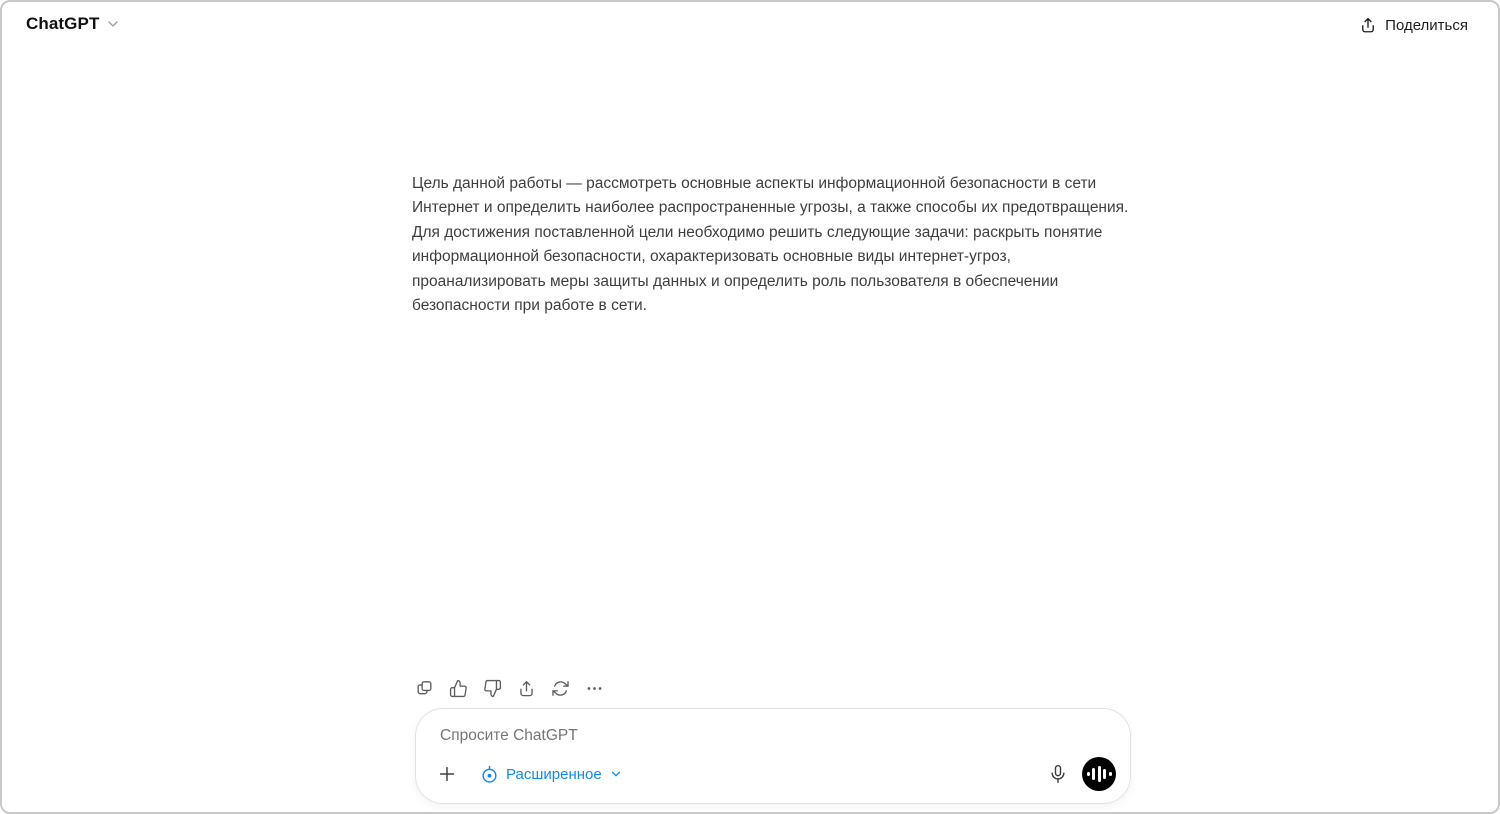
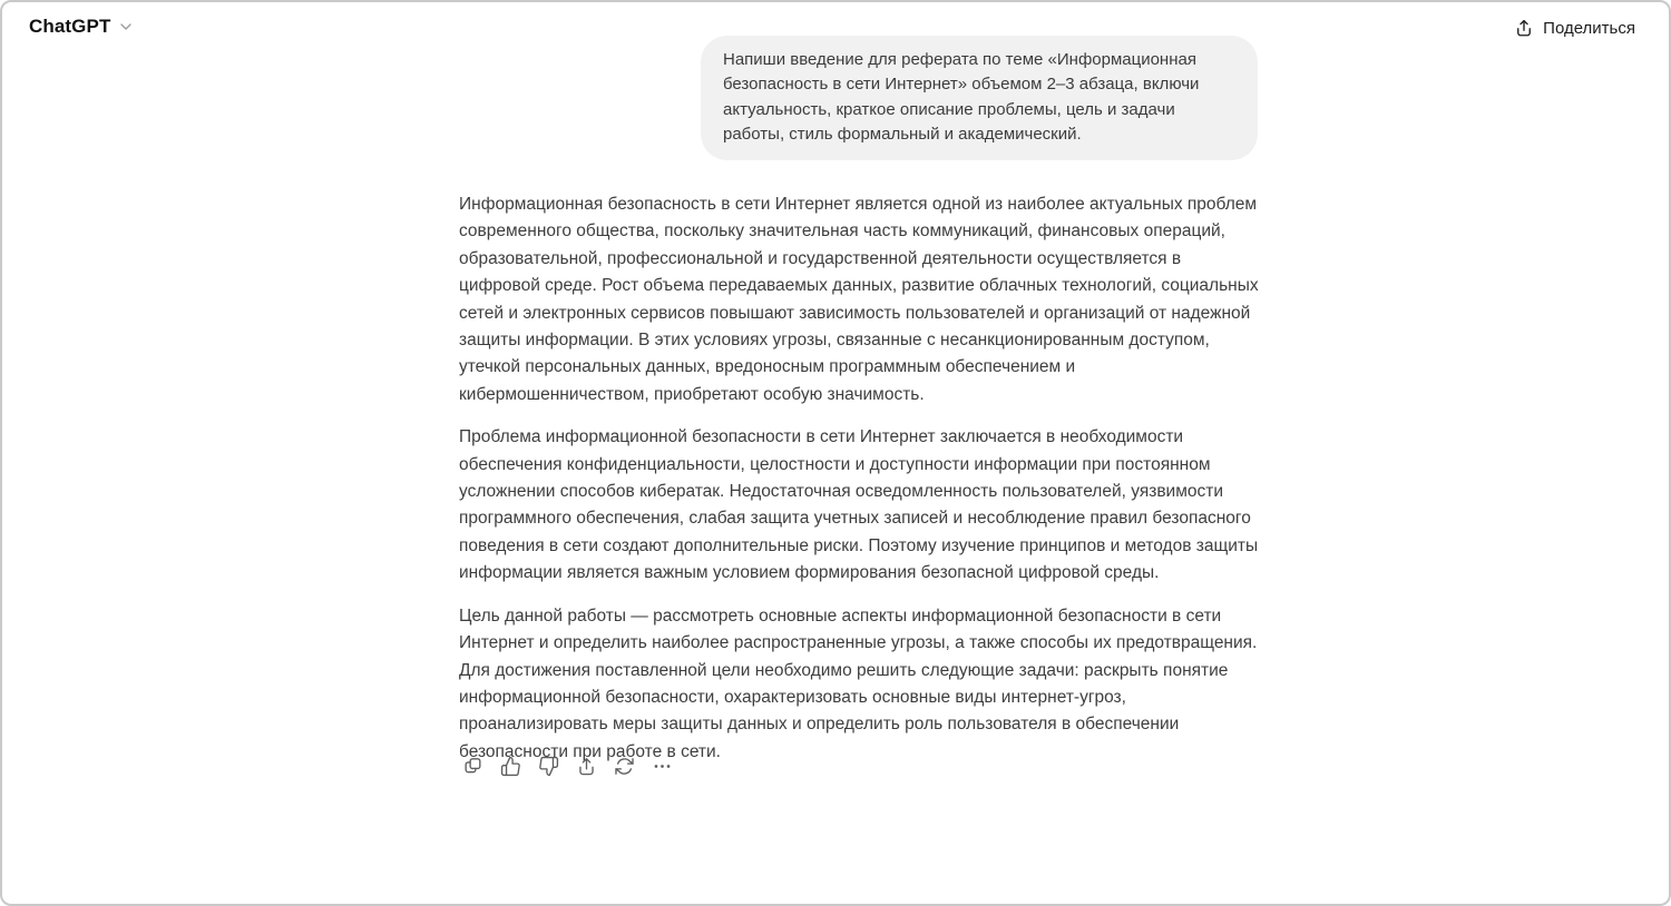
  ChatGPT
  Поделиться
+ Напиши введение для реферата по теме «Информационная безопасность в сети Интернет» объемом 2–3 абзаца, включи актуальность, краткое описание проблемы, цель и задачи работы, стиль формальный и академический.
+ Информационная безопасность в сети Интернет является одной из наиболее актуальных проблем современного общества, поскольку значительная часть коммуникаций, финансовых операций, образовательной, профессиональной и государственной деятельности осуществляется в цифровой среде. Рост объема передаваемых данных, развитие облачных технологий, социальных сетей и электронных сервисов повышают зависимость пользователей и организаций от надежной защиты информации. В этих условиях угрозы, связанные с несанкционированным доступом, утечкой персональных данных, вредоносным программным обеспечением и кибермошенничеством, приобретают особую значимость.
+ Проблема информационной безопасности в сети Интернет заключается в необходимости обеспечения конфиденциальности, целостности и доступности информации при постоянном усложнении способов кибератак. Недостаточная осведомленность пользователей, уязвимости программного обеспечения, слабая защита учетных записей и несоблюдение правил безопасного поведения в сети создают дополнительные риски. Поэтому изучение принципов и методов защиты информации является важным условием формирования безопасной цифровой среды.
  Цель данной работы — рассмотреть основные аспекты информационной безопасности в сети Интернет и определить наиболее распространенные угрозы, а также способы их предотвращения. Для достижения поставленной цели необходимо решить следующие задачи: раскрыть понятие информационной безопасности, охарактеризовать основные виды интернет-угроз, проанализировать меры защиты данных и определить роль пользователя в обеспечении безопасности при работе в сети.
- Спросите ChatGPT
- Расширенное
